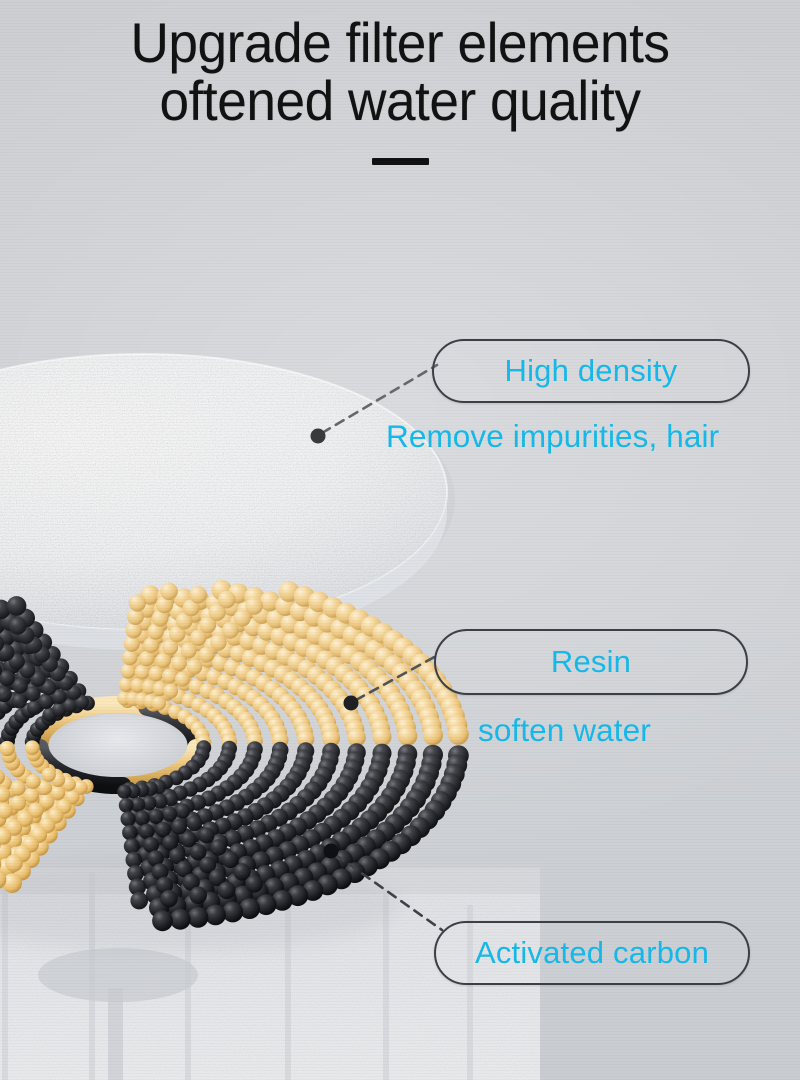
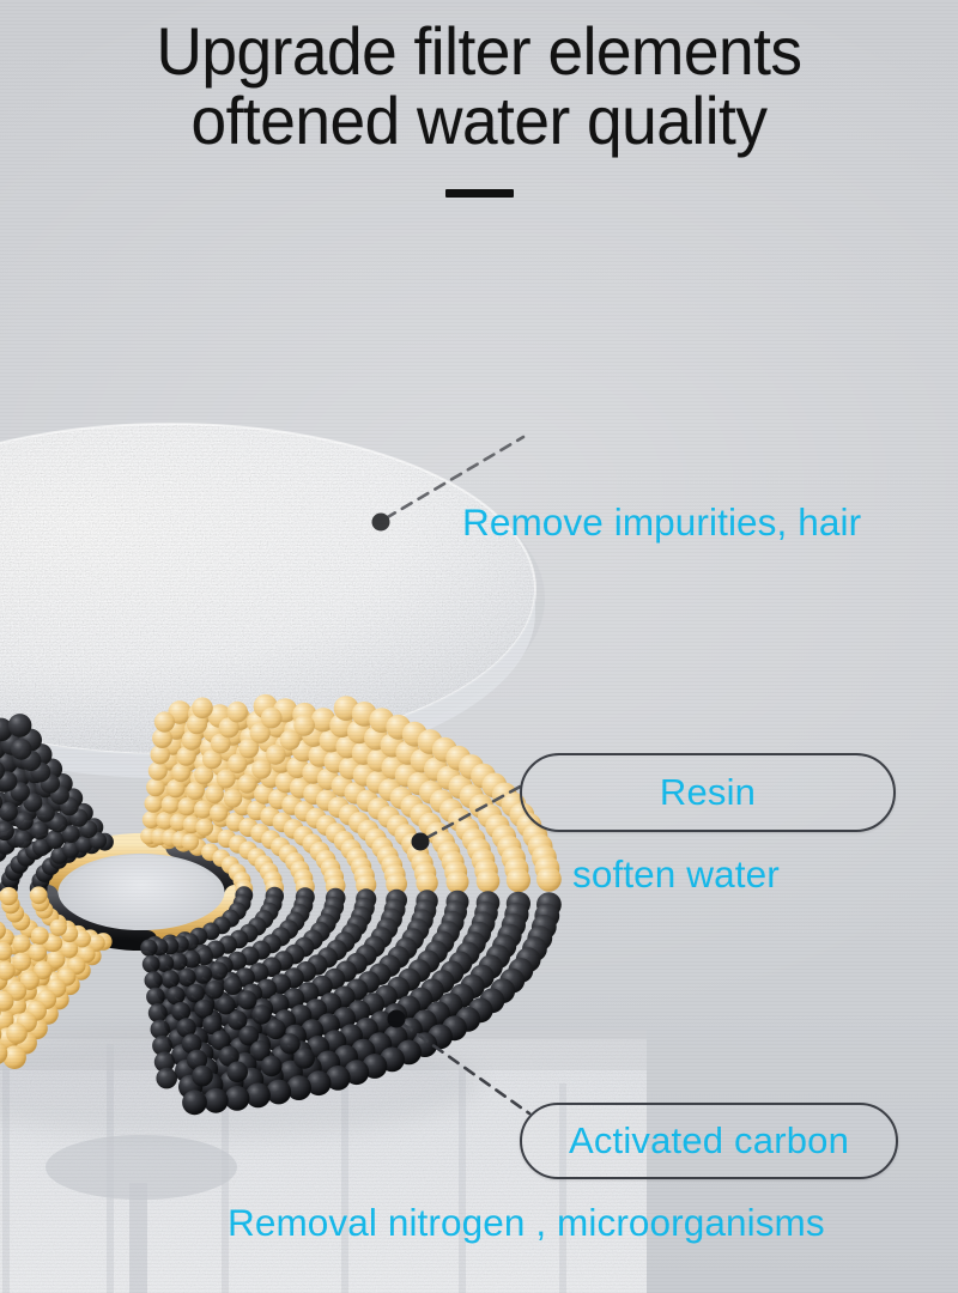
  Upgrade filter elements
  oftened water quality
- High density
  Remove impurities, hair
  Resin
  soften water
  Activated carbon
+ Removal nitrogen , microorganisms
